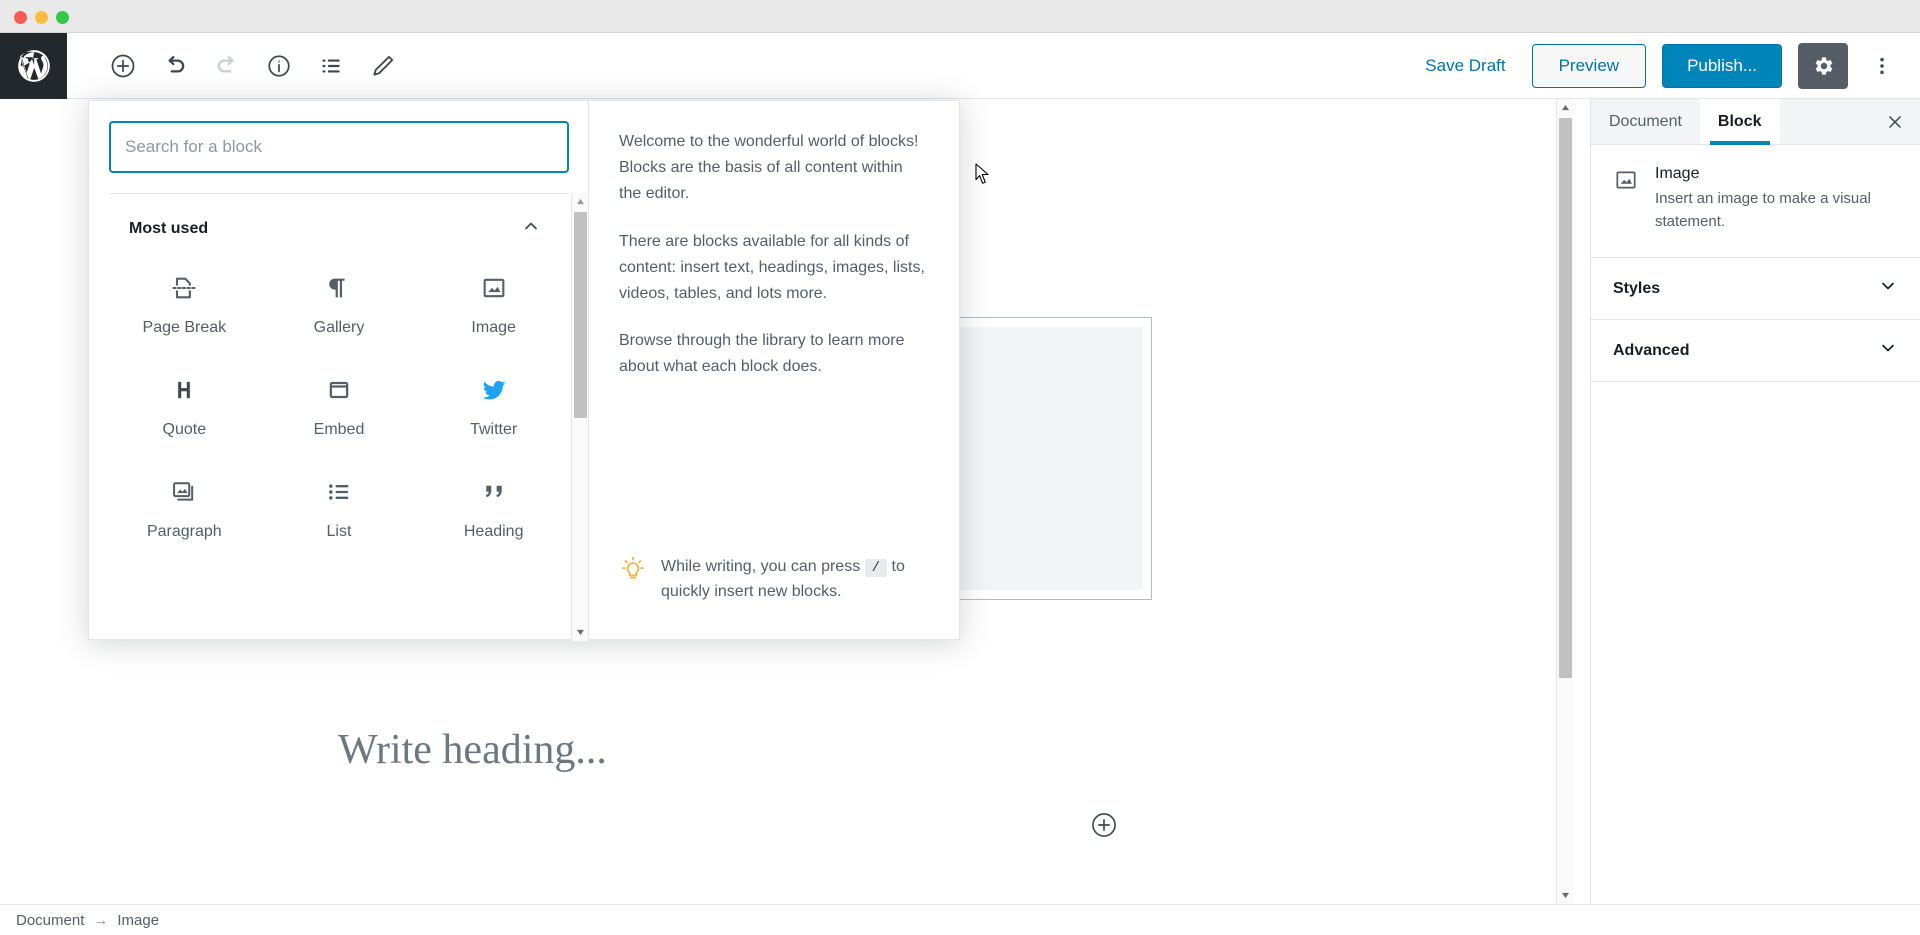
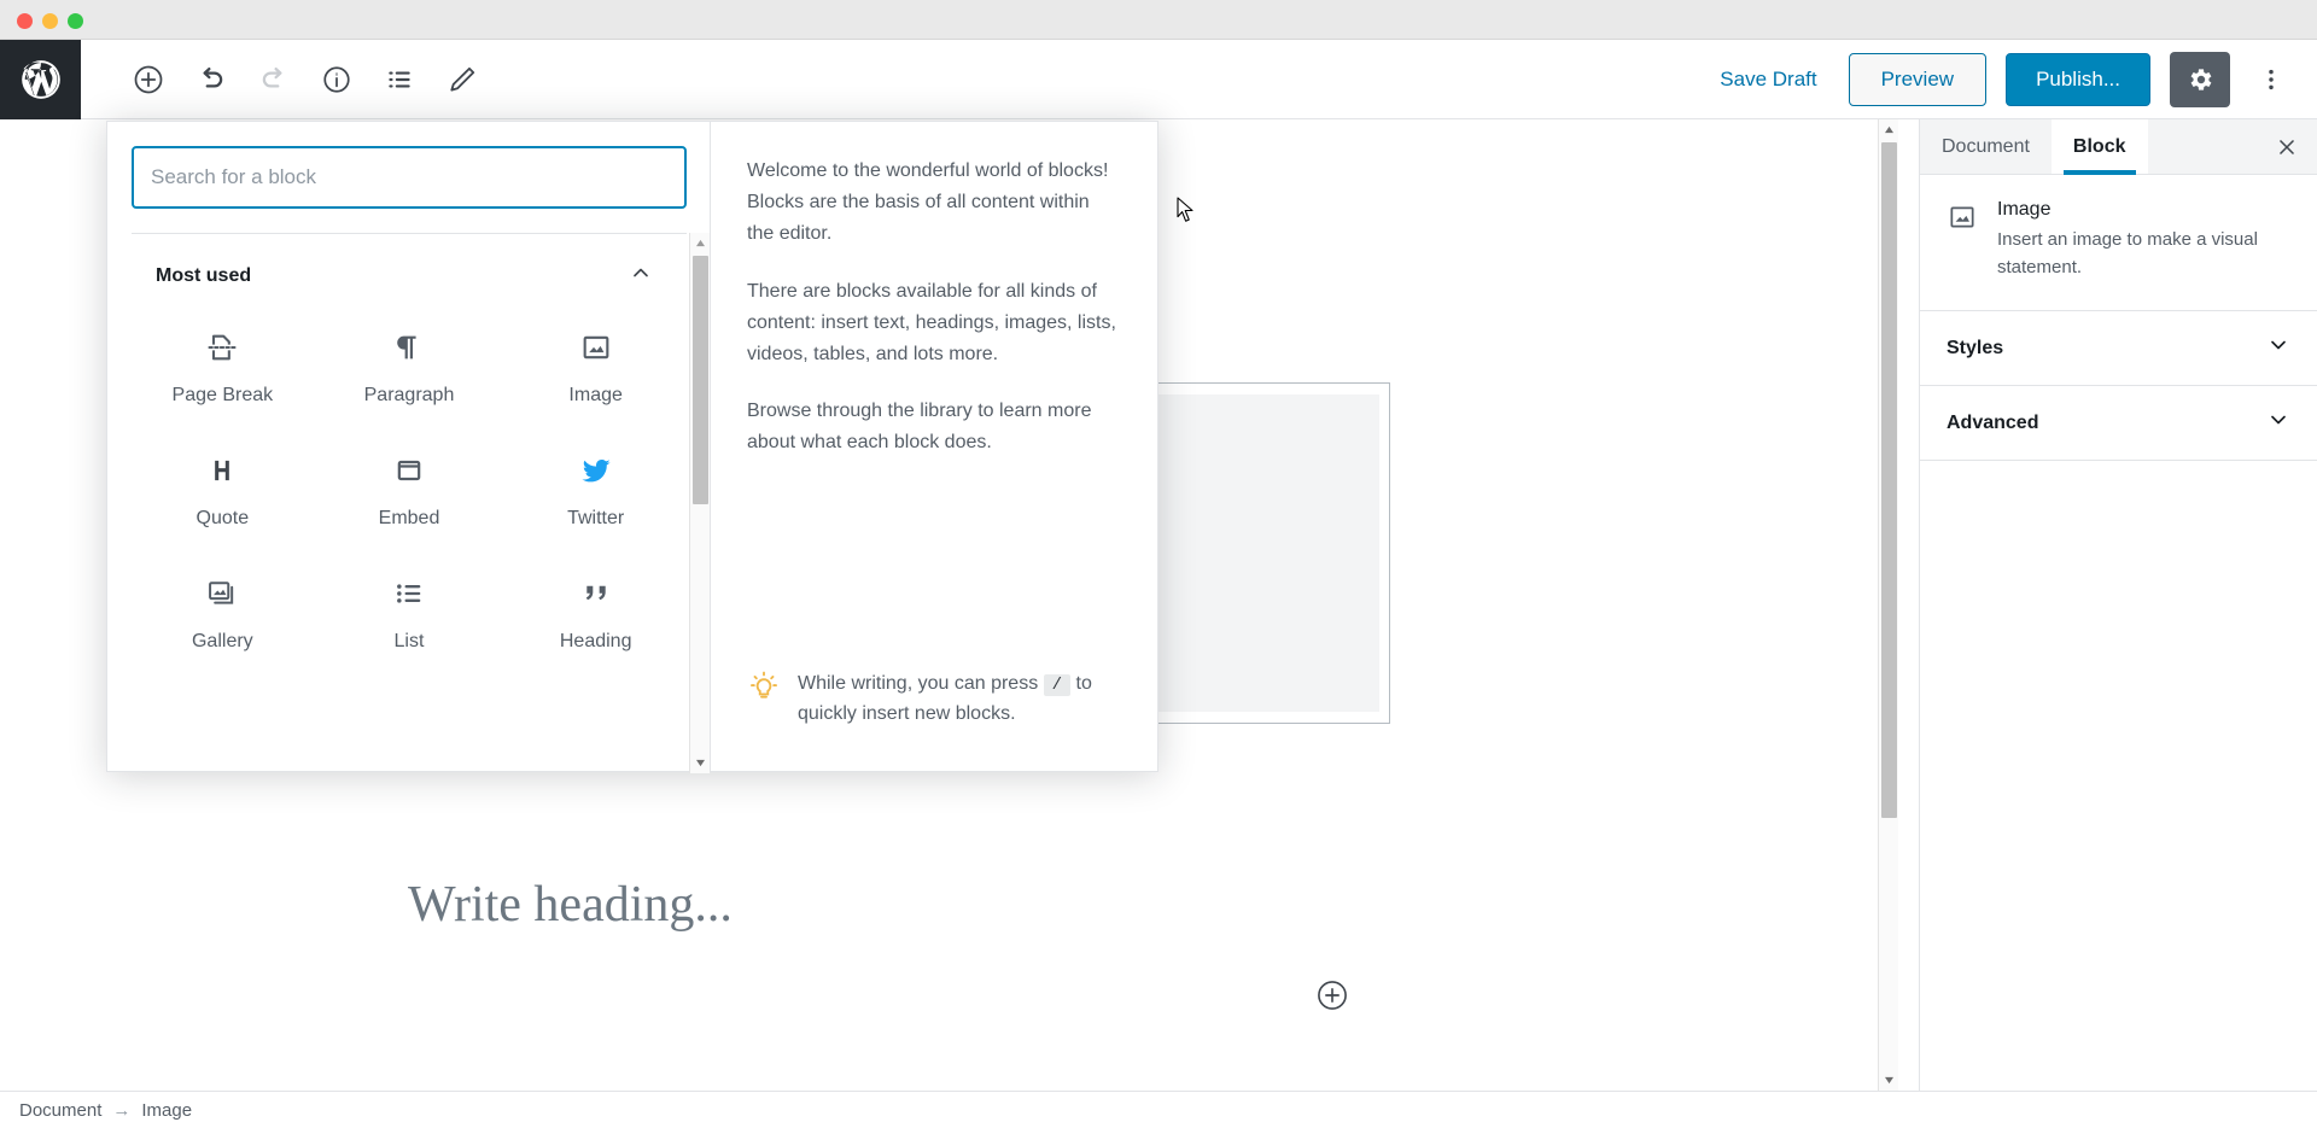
  Save Draft
  Preview
  Publish...
  Write heading...
  Search for a block
  Most used
  Page Break
- Gallery
+ Paragraph
  Image
  Quote
  Embed
  Twitter
- Paragraph
+ Gallery
  List
  Heading
  Welcome to the wonderful world of blocks! Blocks are the basis of all content within the editor.
  There are blocks available for all kinds of content: insert text, headings, images, lists, videos, tables, and lots more.
  Browse through the library to learn more about what each block does.
  While writing, you can press / to quickly insert new blocks.
  Document
  Block
  Image
  Insert an image to make a visual statement.
  Styles
  Advanced
  Document
  →
  Image
